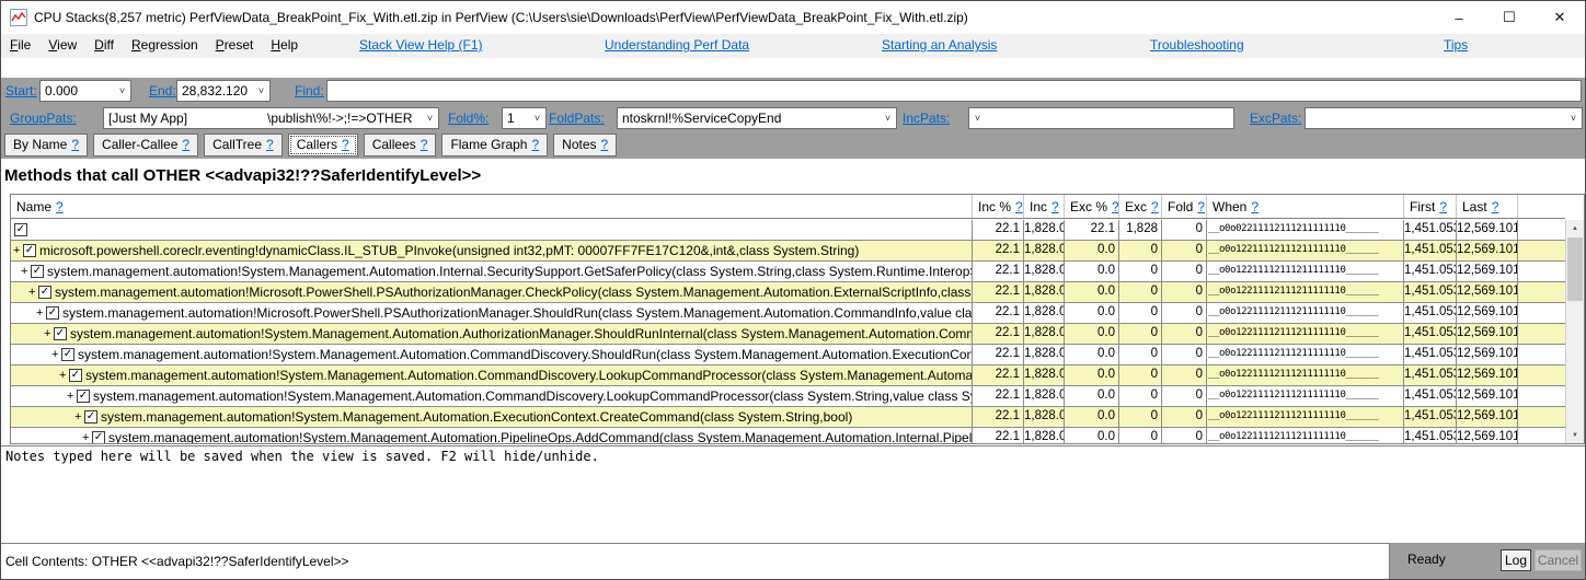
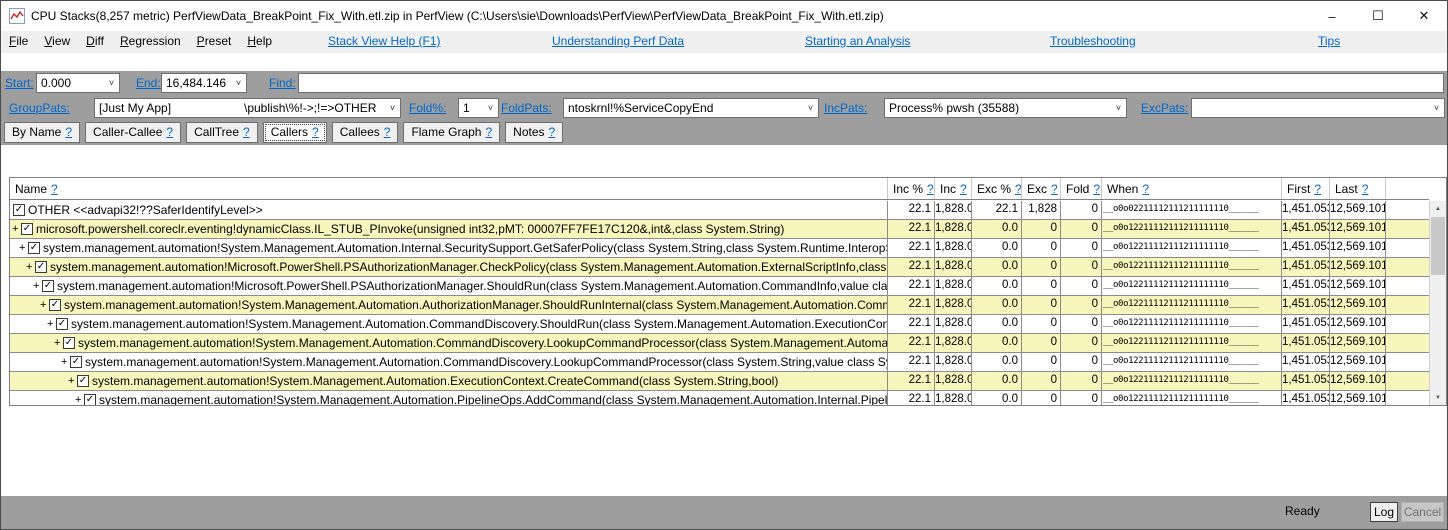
  CPU Stacks(8,257 metric) PerfViewData_BreakPoint_Fix_With.etl.zip in PerfView (C:\Users\sie\Downloads\PerfView\PerfViewData_BreakPoint_Fix_With.etl.zip)
  –
  ☐
  ✕
  File View Diff Regression Preset Help
  Stack View Help (F1)
  Understanding Perf Data
  Starting an Analysis
  Troubleshooting
  Tips
  Start:
  0.000
  ˅
  End:
- 28,832.120
+ 16,484.146
  ˅
  Find:
  GroupPats:
  [Just My App]
  \publish\%!->;!=>OTHER
  ˅
  Fold%:
  1
  ˅
  FoldPats:
  ntoskrnl!%ServiceCopyEnd
  ˅
  IncPats:
+ Process% pwsh (35588)
  ˅
  ExcPats:
  ˅
  By Name ?
  Caller-Callee ?
  CallTree ?
  Callers ?
  Callees ?
  Flame Graph ?
  Notes ?
- Methods that call OTHER <<advapi32!??SaferIdentifyLevel>>
  Name
  ?
  Inc %
  ?
  Inc
  ?
  Exc %
  ?
  Exc
  ?
  Fold
  ?
  When
  ?
  First
  ?
  Last
  ?
  ✓
+ OTHER <<advapi32!??SaferIdentifyLevel>>
  22.1
  1,828.0
  22.1
  1,828
  0
  __o0o02211112111211111110______
  1,451.053
  12,569.101
  +
  ✓
  microsoft.powershell.coreclr.eventing!dynamicClass.IL_STUB_PInvoke(unsigned int32,pMT: 00007FF7FE17C120&,int&,class System.String)
  22.1
  1,828.0
  0.0
  0
  0
  __o0o12211112111211111110______
  1,451.053
  12,569.101
  +
  ✓
  system.management.automation!System.Management.Automation.Internal.SecuritySupport.GetSaferPolicy(class System.String,class System.Runtime.Interop
  22.1
  1,828.0
  0.0
  0
  0
  __o0o12211112111211111110______
  1,451.053
  12,569.101
  +
  ✓
  system.management.automation!Microsoft.PowerShell.PSAuthorizationManager.CheckPolicy(class System.Management.Automation.ExternalScriptInfo,class
  22.1
  1,828.0
  0.0
  0
  0
  __o0o12211112111211111110______
  1,451.053
  12,569.101
  +
  ✓
  system.management.automation!Microsoft.PowerShell.PSAuthorizationManager.ShouldRun(class System.Management.Automation.CommandInfo,value cla
  22.1
  1,828.0
  0.0
  0
  0
  __o0o12211112111211111110______
  1,451.053
  12,569.101
  +
  ✓
  system.management.automation!System.Management.Automation.AuthorizationManager.ShouldRunInternal(class System.Management.Automation.Com
  22.1
  1,828.0
  0.0
  0
  0
  __o0o12211112111211111110______
  1,451.053
  12,569.101
  +
  ✓
  system.management.automation!System.Management.Automation.CommandDiscovery.ShouldRun(class System.Management.Automation.ExecutionCon
  22.1
  1,828.0
  0.0
  0
  0
  __o0o12211112111211111110______
  1,451.053
  12,569.101
  +
  ✓
  system.management.automation!System.Management.Automation.CommandDiscovery.LookupCommandProcessor(class System.Management.Automa
  22.1
  1,828.0
  0.0
  0
  0
  __o0o12211112111211111110______
  1,451.053
  12,569.101
  +
  ✓
  system.management.automation!System.Management.Automation.CommandDiscovery.LookupCommandProcessor(class System.String,value class S
  22.1
  1,828.0
  0.0
  0
  0
  __o0o12211112111211111110______
  1,451.053
  12,569.101
  +
  ✓
  system.management.automation!System.Management.Automation.ExecutionContext.CreateCommand(class System.String,bool)
  22.1
  1,828.0
  0.0
  0
  0
  __o0o12211112111211111110______
  1,451.053
  12,569.101
  +
  ✓
  system.management.automation!System.Management.Automation.PipelineOps.AddCommand(class System.Management.Automation.Internal.Pipel
  22.1
  1,828.0
  0.0
  0
  0
  __o0o12211112111211111110______
  1,451.053
  12,569.101
- Notes typed here will be saved when the view is saved. F2 will hide/unhide.
- Cell Contents: OTHER <<advapi32!??SaferIdentifyLevel>>
  Ready
  Log
  Cancel
